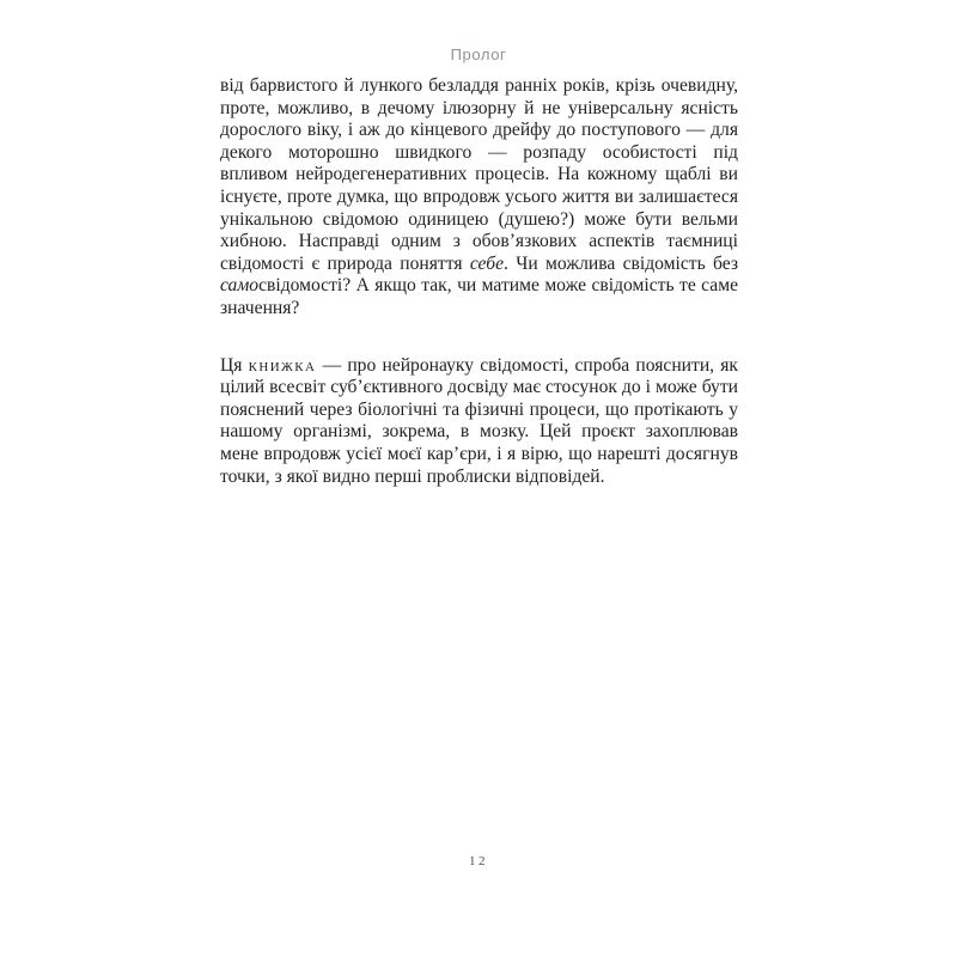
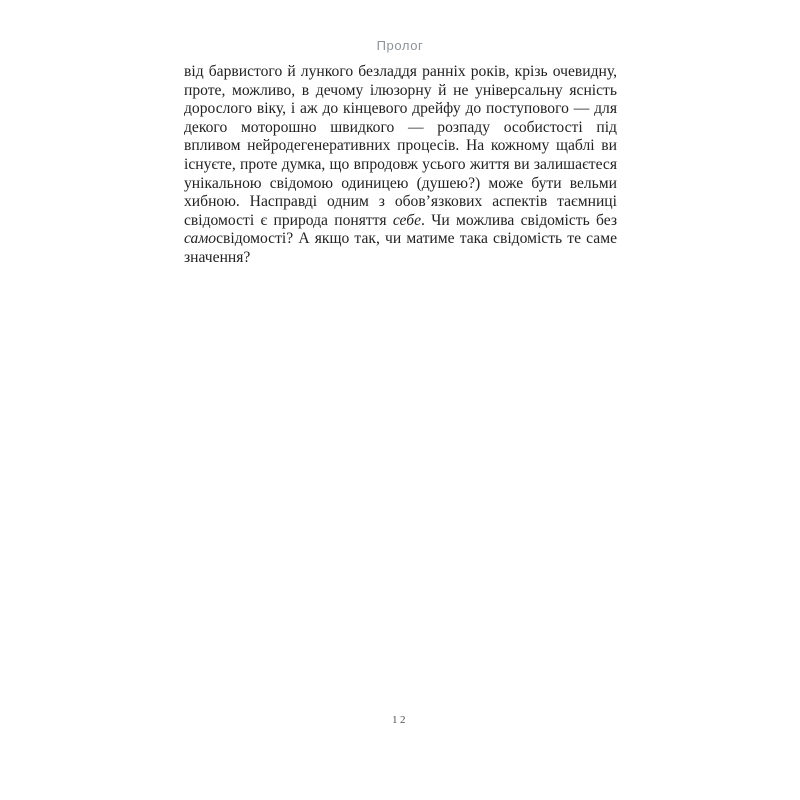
  Пролог
- від барвистого й лункого безладдя ранніх років, крізь очевидну, проте, можливо, в дечому ілюзорну й не універсальну ясність дорослого віку, і аж до кінцевого дрейфу до поступового — для декого моторошно швидкого — розпаду особистості під впливом нейродегенеративних процесів. На кожному щаблі ви існуєте, проте думка, що впродовж усього життя ви залишаєтеся унікальною свідомою одиницею (душею?) може бути вельми хибною. Насправді одним з обов’язкових аспектів таємниці свідомості є природа поняття себе. Чи можлива свідомість без самосвідомості? А якщо так, чи матиме може свідомість те саме значення?
+ від барвистого й лункого безладдя ранніх років, крізь очевидну, проте, можливо, в дечому ілюзорну й не універсальну ясність дорослого віку, і аж до кінцевого дрейфу до поступового — для декого моторошно швидкого — розпаду особистості під впливом нейродегенеративних процесів. На кожному щаблі ви існуєте, проте думка, що впродовж усього життя ви залишаєтеся унікальною свідомою одиницею (душею?) може бути вельми хибною. Насправді одним з обов’язкових аспектів таємниці свідомості є природа поняття себе. Чи можлива свідомість без самосвідомості? А якщо так, чи матиме така свідомість те саме значення?
- Ця книжка — про нейронауку свідомості, спроба пояснити, як цілий всесвіт суб’єктивного досвіду має стосунок до і може бути пояснений через біологічні та фізичні процеси, що протікають у нашому організмі, зокрема, в мозку. Цей проєкт захоплював мене впродовж усієї моєї кар’єри, і я вірю, що нарешті досягнув точки, з якої видно перші проблиски відповідей.
  12
